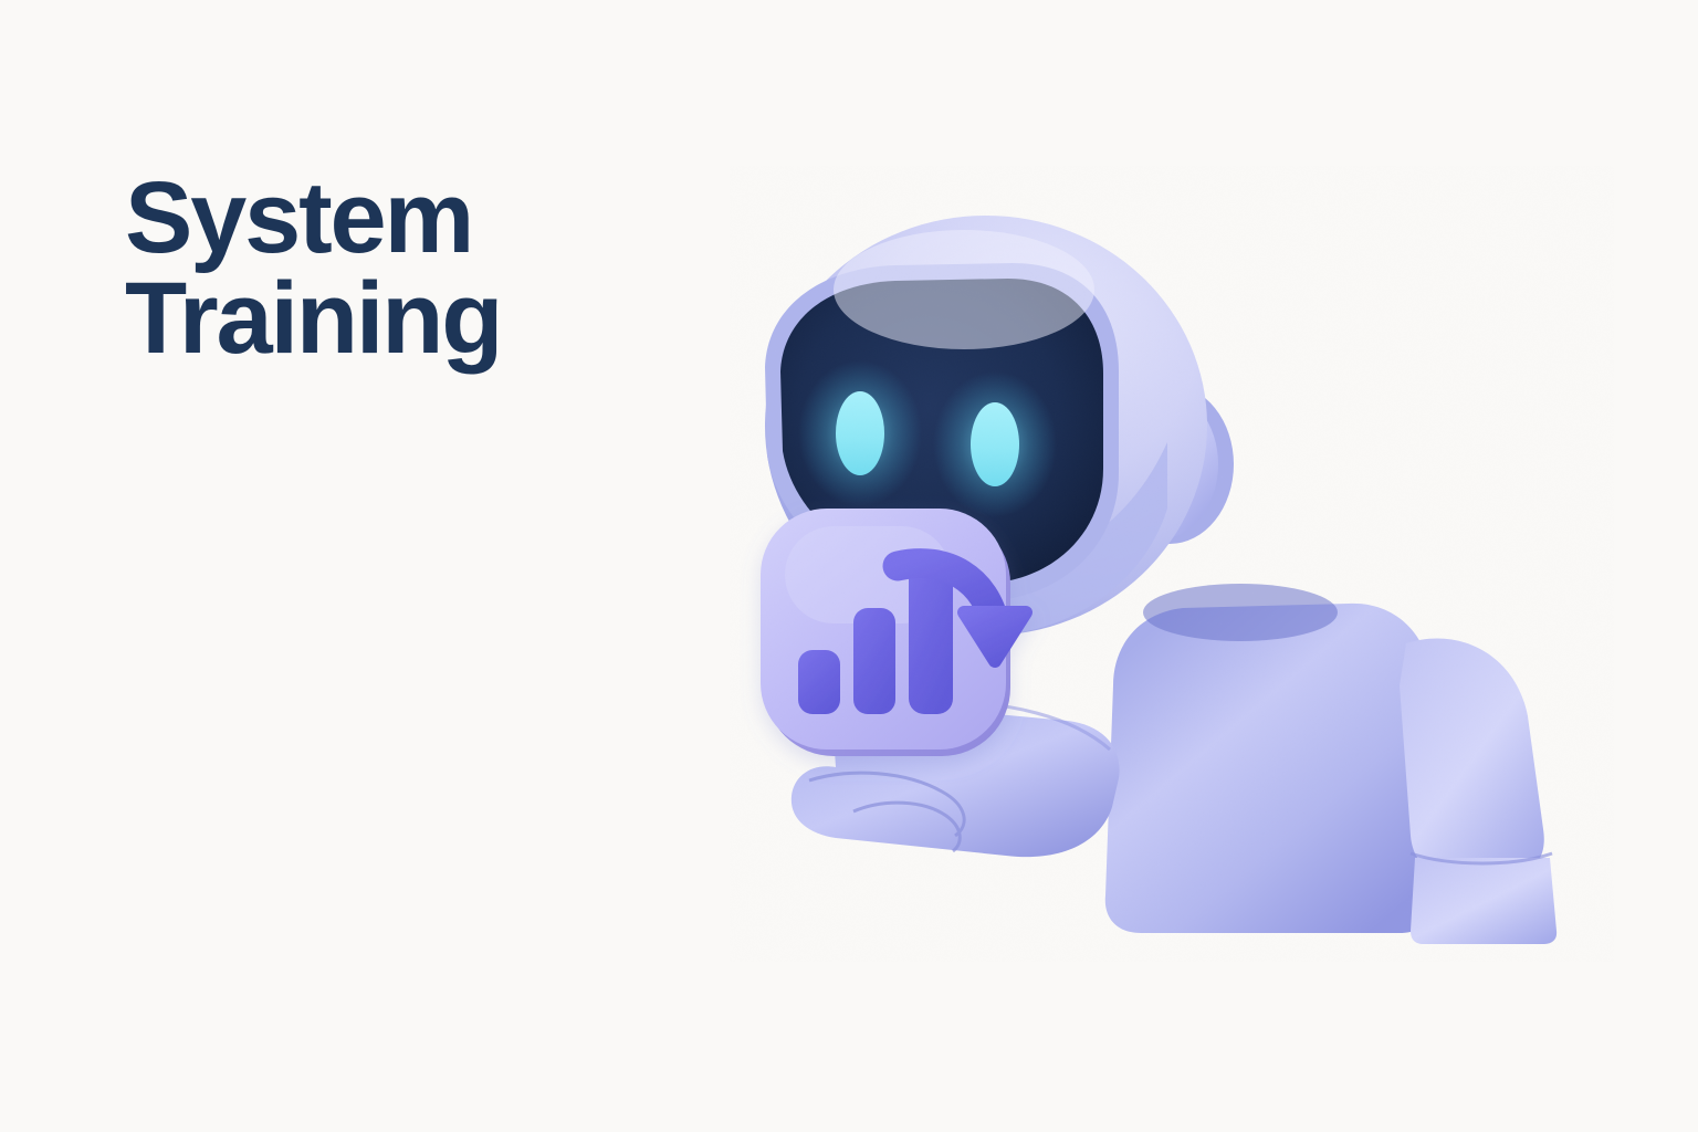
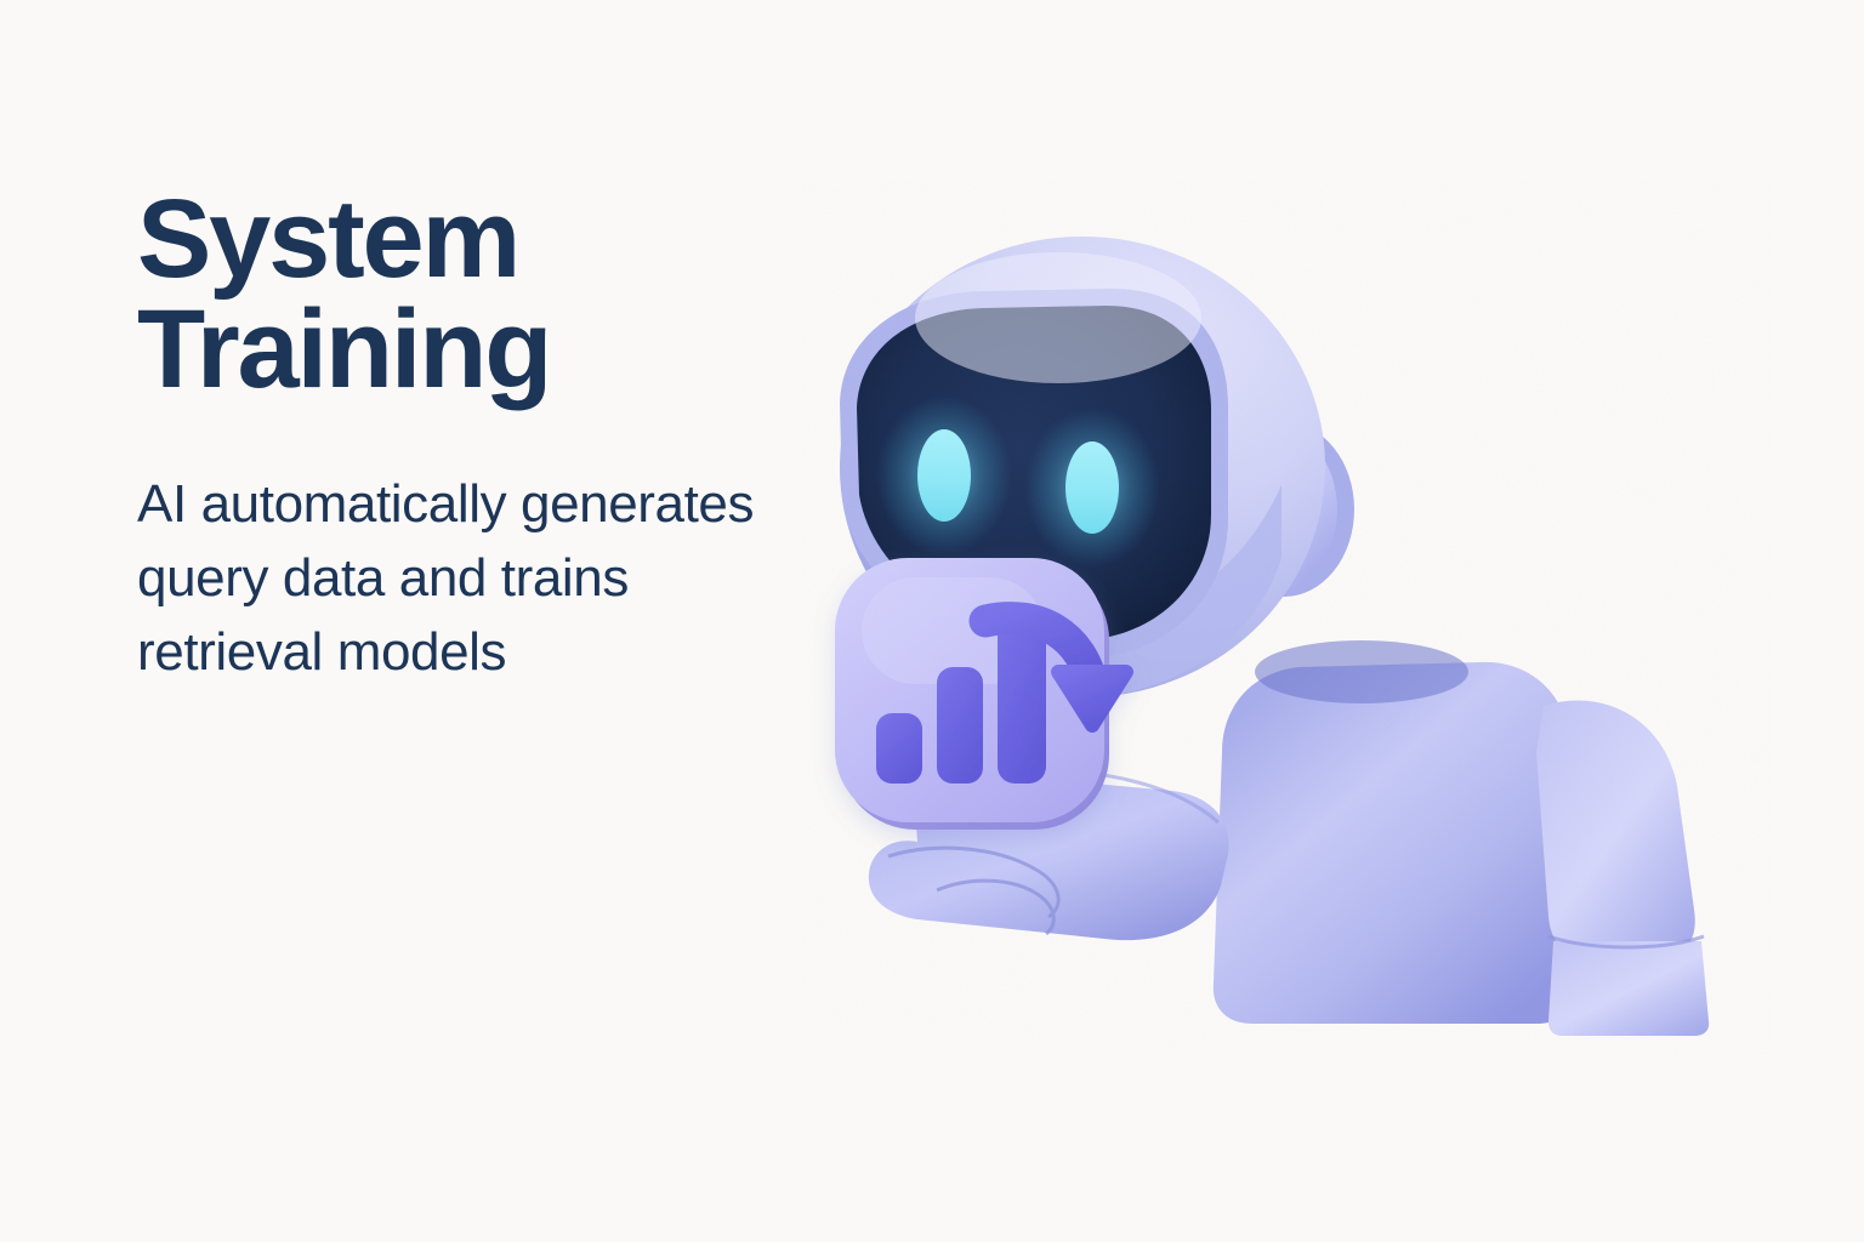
  System
  Training
+ AI automatically generates query data and trains retrieval models
